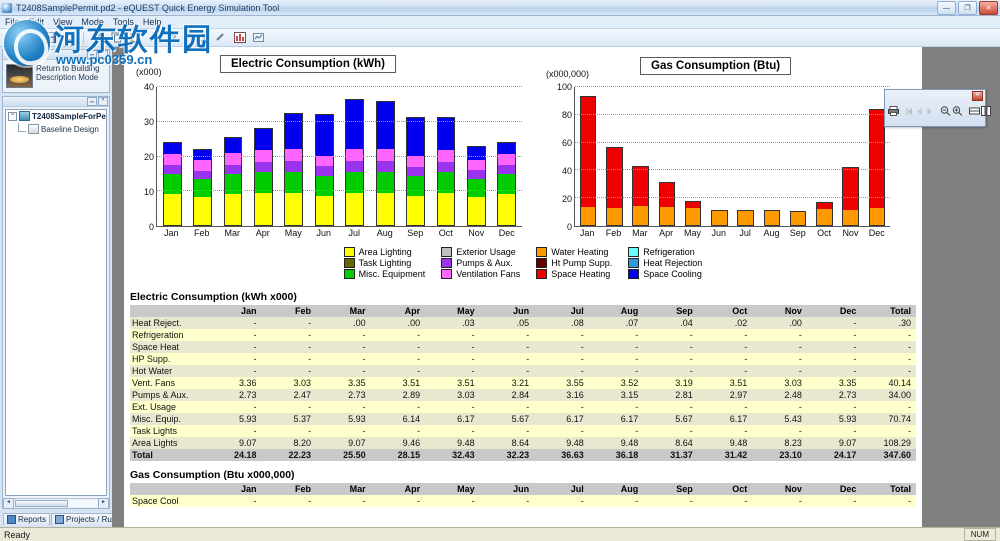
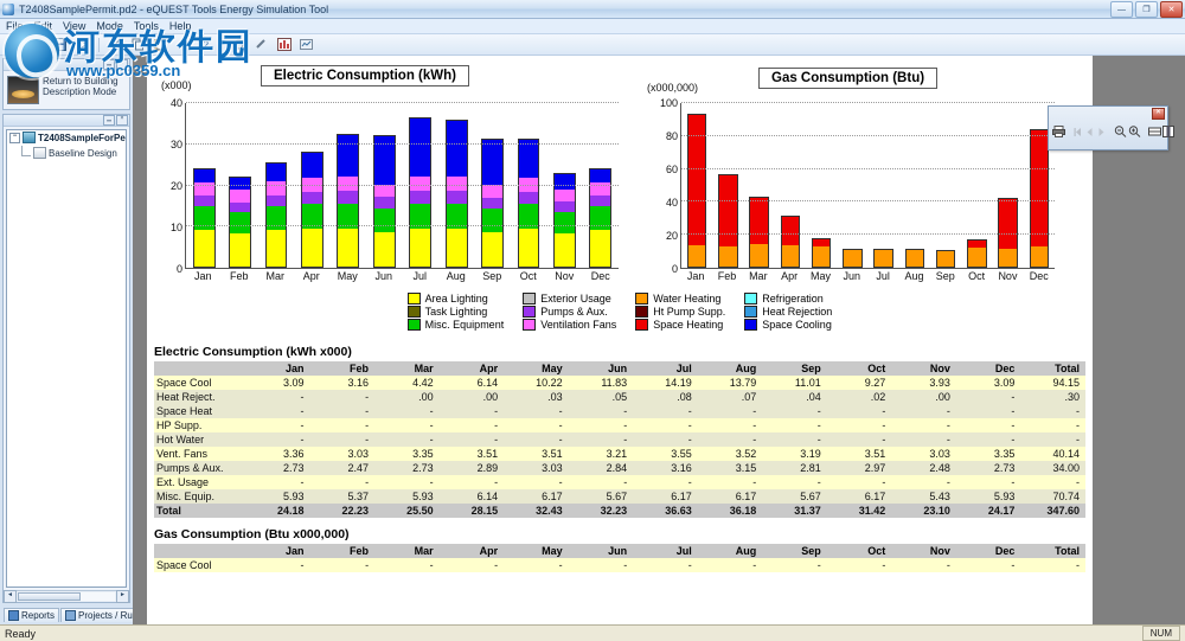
- T2408SamplePermit.pd2 - eQUEST Quick Energy Simulation Tool
+ T2408SamplePermit.pd2 - eQUEST Tools Energy Simulation Tool
  Fil
  View
  Mode
  Tools
  Help
  ?
  Return to Building
  Description Mode
  T2408SampleForPe
  Baseline Design
  Reports
  Projects / Ru
  (x000)
  Electric Consumption (kWh)
  0
  10
  20
  30
  40
  Jan
  Feb
  Mar
  Apr
  May
  Jun
  Jul
  Aug
  Sep
  Oct
  Nov
  Dec
  (x000,000)
  Gas Consumption (Btu)
  0
  20
  40
  60
  80
  100
  Jan
  Feb
  Mar
  Apr
  May
  Jun
  Jul
  Aug
  Sep
  Oct
  Nov
  Dec
  Area Lighting
  Task Lighting
  Misc. Equipment
  Exterior Usage
  Pumps & Aux.
  Ventilation Fans
  Water Heating
  Ht Pump Supp.
  Space Heating
  Refrigeration
  Heat Rejection
  Space Cooling
  Electric Consumption (kWh x000)
  	Jan	Feb	Mar	Apr	May	Jun	Jul	Aug	Sep	Oct	Nov	Dec	Total
+ Space Cool	3.09	3.16	4.42	6.14	10.22	11.83	14.19	13.79	11.01	9.27	3.93	3.09	94.15
  Heat Reject.	-	-	.00	.00	.03	.05	.08	.07	.04	.02	.00	-	.30
- Refrigeration	-	-	-	-	-	-	-	-	-	-	-	-	-
  Space Heat	-	-	-	-	-	-	-	-	-	-	-	-	-
  HP Supp.	-	-	-	-	-	-	-	-	-	-	-	-	-
  Hot Water	-	-	-	-	-	-	-	-	-	-	-	-	-
  Vent. Fans	3.36	3.03	3.35	3.51	3.51	3.21	3.55	3.52	3.19	3.51	3.03	3.35	40.14
  Pumps & Aux.	2.73	2.47	2.73	2.89	3.03	2.84	3.16	3.15	2.81	2.97	2.48	2.73	34.00
  Ext. Usage	-	-	-	-	-	-	-	-	-	-	-	-	-
  Misc. Equip.	5.93	5.37	5.93	6.14	6.17	5.67	6.17	6.17	5.67	6.17	5.43	5.93	70.74
- Task Lights	-	-	-	-	-	-	-	-	-	-	-	-	-
- Area Lights	9.07	8.20	9.07	9.46	9.48	8.64	9.48	9.48	8.64	9.48	8.23	9.07	108.29
  Total	24.18	22.23	25.50	28.15	32.43	32.23	36.63	36.18	31.37	31.42	23.10	24.17	347.60
  Gas Consumption (Btu x000,000)
  	Jan	Feb	Mar	Apr	May	Jun	Jul	Aug	Sep	Oct	Nov	Dec	Total
  Space Cool	-	-	-	-	-	-	-	-	-	-	-	-	-
  Ready
  NUM
  河东软件园
  www.pc0359.cn
